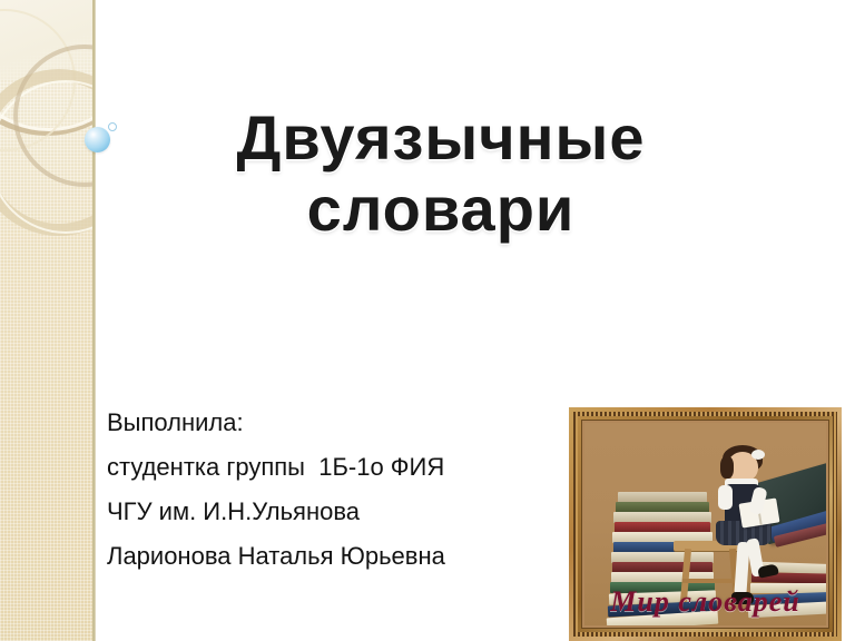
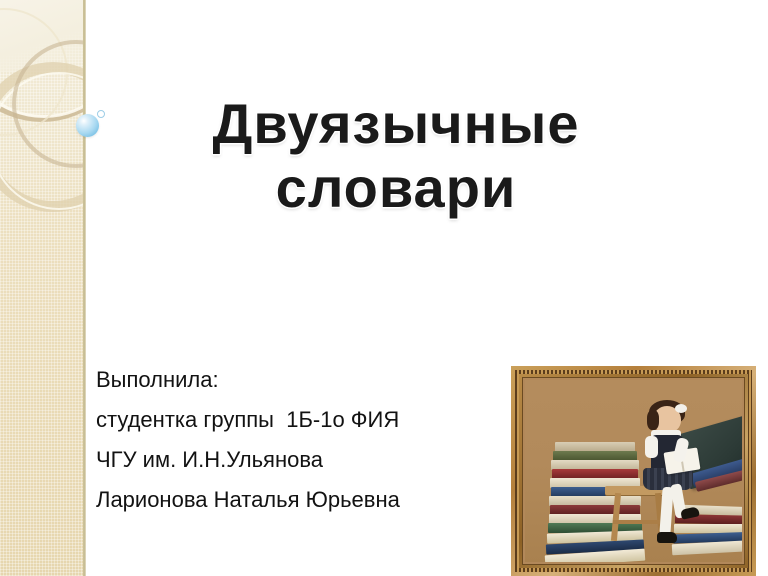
  Двуязычные
  словари
  Выполнила:
  студентка группы 1Б-1о ФИЯ
  ЧГУ им. И.Н.Ульянова
  Ларионова Наталья Юрьевна
- Мир словарей
